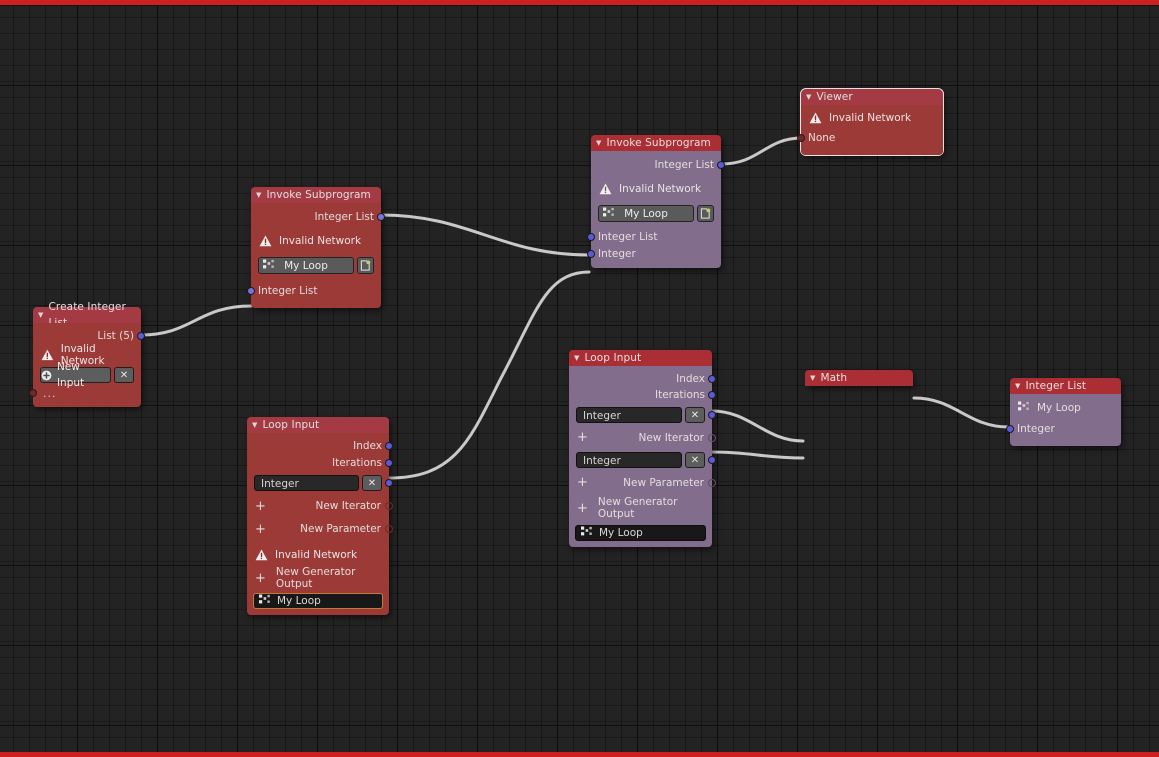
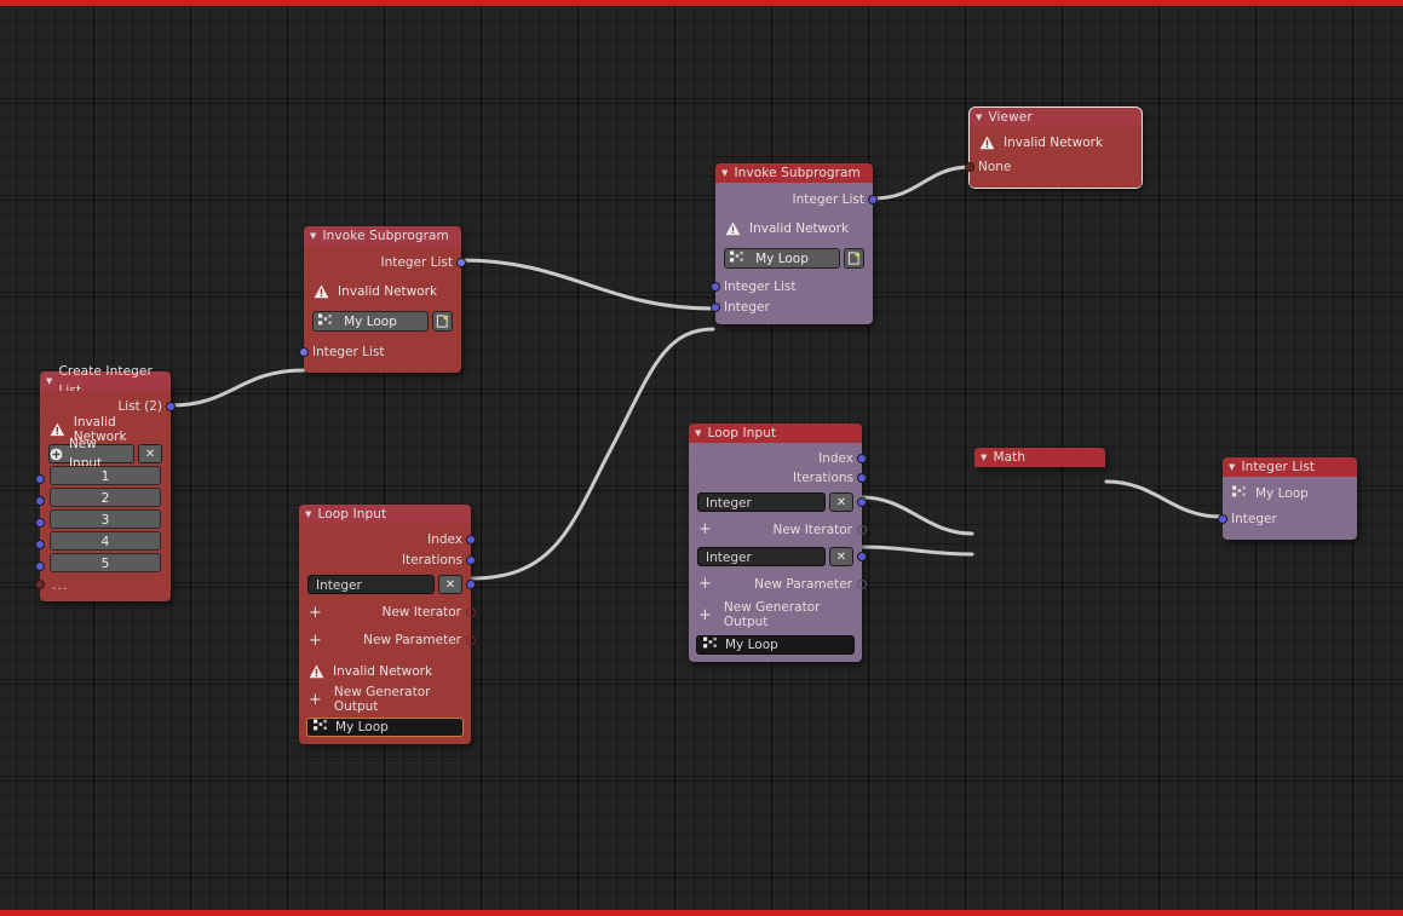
  ▼
  Create Integer
- List (5)
+ List (2)
  Invalid Network
  New Input
  ✕
+ 1
+ 2
+ 3
+ 4
+ 5
  ...
  ▼
  Invoke Subprogram
  Integer List
  Invalid Network
  My Loop
  Integer List
  ▼
  Invoke Subprogram
  Integer List
  Invalid Network
  My Loop
  Integer List
  Integer
  ▼
  Viewer
  Invalid Network
  None
  ▼
  Loop Input
  Index
  Iterations
  Integer
  ✕
  +
  New Iterator
  +
  New Parameter
  Invalid Network
  +
  New Generator Output
  My Loop
  ▼
  Loop Input
  Index
  Iterations
  Integer
  ✕
  +
  New Iterator
  Integer
  ✕
  +
  New Parameter
  +
  New Generator Output
  My Loop
  ▼
  Math
  ▼
  Integer List
  My Loop
  Integer
